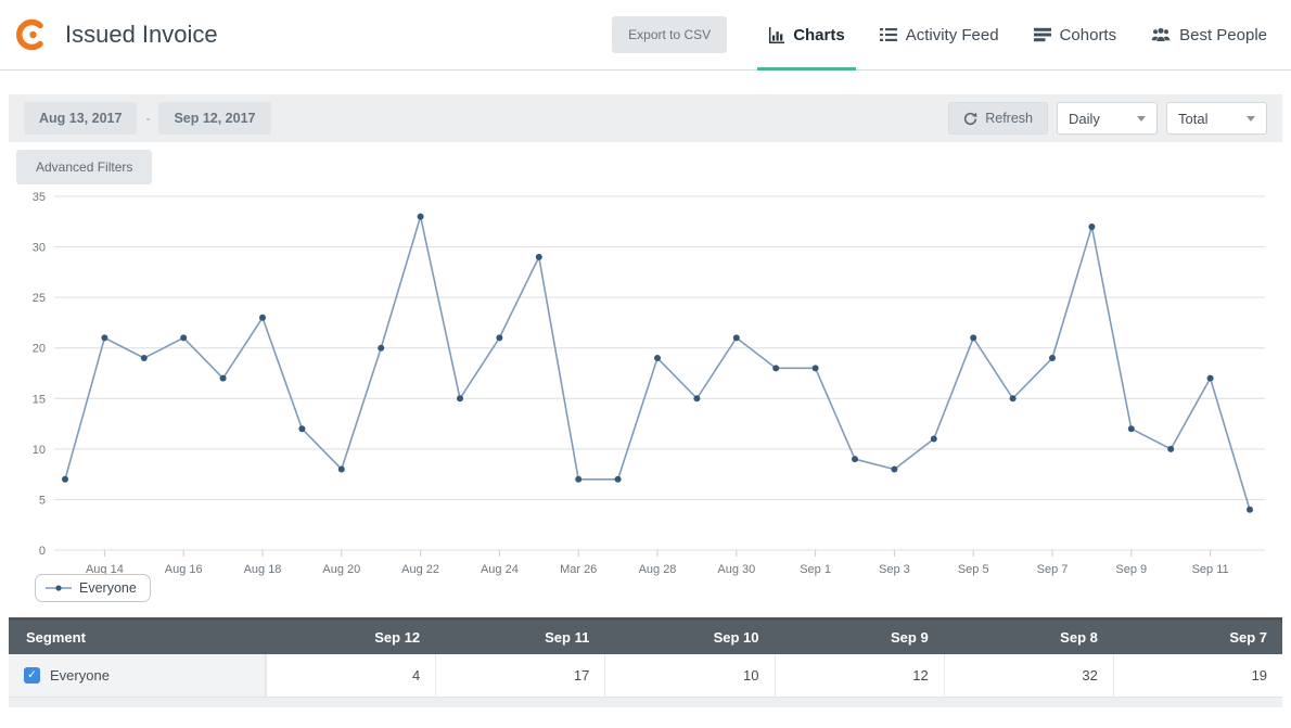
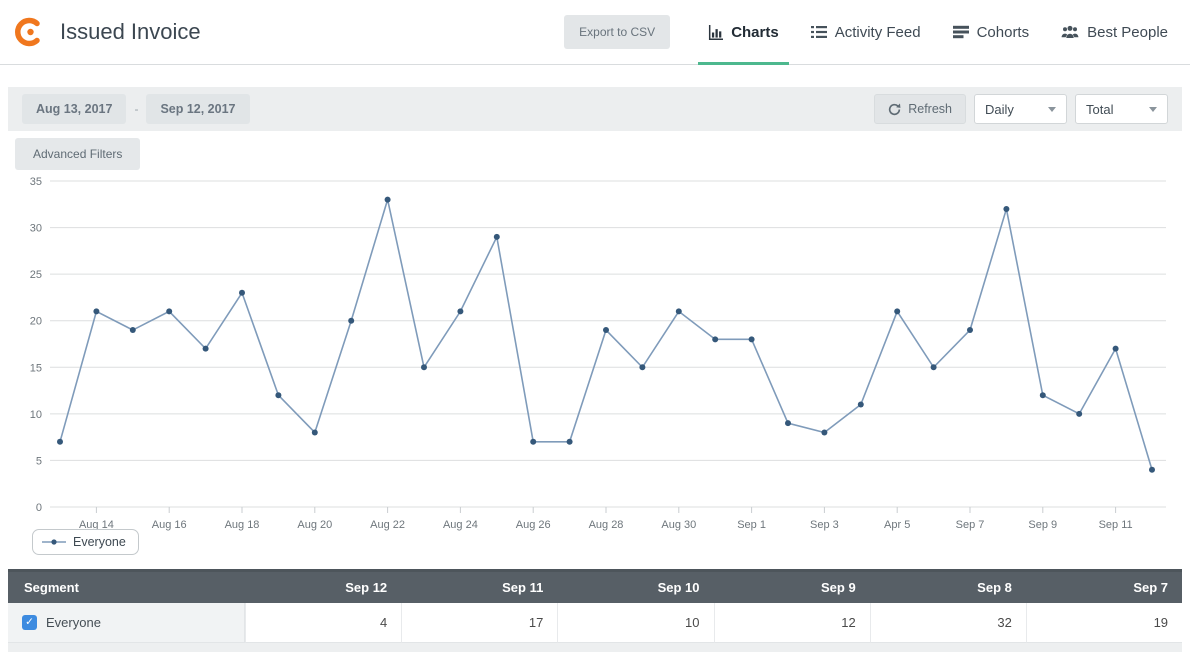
  Issued Invoice
  Export to CSV
  Charts
  Activity Feed
  Cohorts
  Best People
  Aug 13, 2017
  -
  Sep 12, 2017
  Refresh
  Daily
  Total
  Advanced Filters
  0
  5
  10
  15
  20
  25
  30
  35
  Aug 14
  Aug 16
  Aug 18
  Aug 20
  Aug 22
  Aug 24
- Mar 26
+ Aug 26
  Aug 28
  Aug 30
  Sep 1
  Sep 3
- Sep 5
+ Apr 5
  Sep 7
  Sep 9
  Sep 11
  Everyone
  Segment
  Sep 12
  Sep 11
  Sep 10
  Sep 9
  Sep 8
  Sep 7
  ✓
  Everyone
  4
  17
  10
  12
  32
  19
